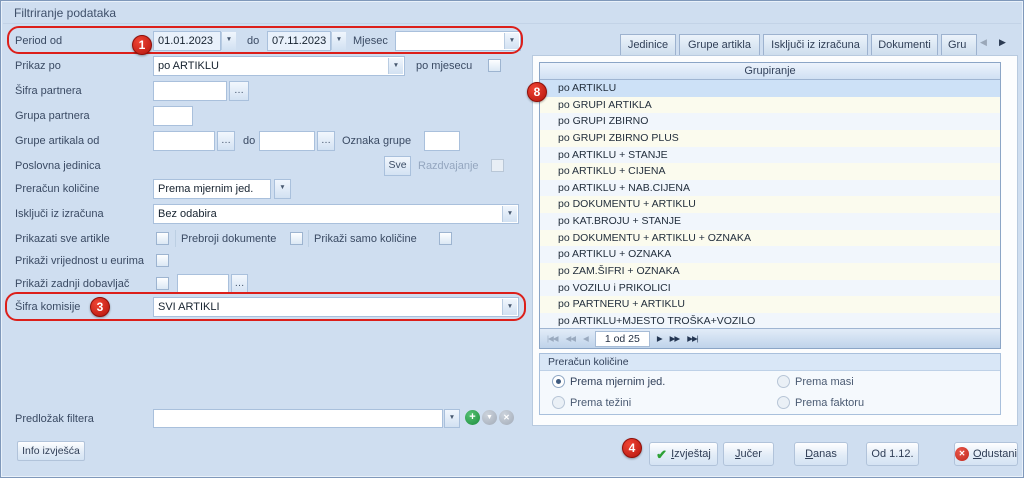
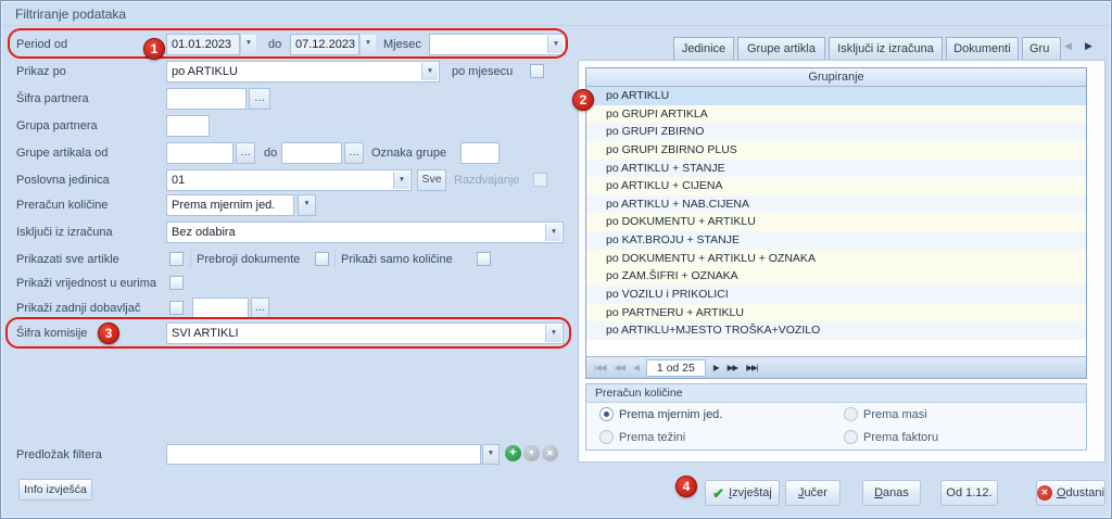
  Filtriranje podataka
  Period od
  01.01.2023
  do
- 07.11.2023
+ 07.12.2023
  Mjesec
  1
  Prikaz po
  po ARTIKLU
  po mjesecu
  Šifra partnera
  …
  Grupa partnera
  Grupe artikala od
  …
  do
  …
  Oznaka grupe
  Poslovna jedinica
+ 01
  Sve
  Razdvajanje
  Preračun količine
  Prema mjernim jed.
  Isključi iz izračuna
  Bez odabira
  Prikazati sve artikle
  Prebroji dokumente
  Prikaži samo količine
  Prikaži vrijednost u eurima
  Prikaži zadnji dobavljač
  …
  Šifra komisije
  SVI ARTIKLI
  3
  Predložak filtera
  +
  ✕
  Info izvješća
  Jedinice
  Grupe artikla
  Isključi iz izračuna
  Dokumenti
  Gru
  ◀
  ▶
  Grupiranje
  po ARTIKLU
  po GRUPI ARTIKLA
  po GRUPI ZBIRNO
  po GRUPI ZBIRNO PLUS
  po ARTIKLU + STANJE
  po ARTIKLU + CIJENA
  po ARTIKLU + NAB.CIJENA
  po DOKUMENTU + ARTIKLU
  po KAT.BROJU + STANJE
  po DOKUMENTU + ARTIKLU + OZNAKA
- po ARTIKLU + OZNAKA
  po ZAM.ŠIFRI + OZNAKA
  po VOZILU i PRIKOLICI
  po PARTNERU + ARTIKLU
  po ARTIKLU+MJESTO TROŠKA+VOZILO
  |◀◀
  ◀◀
  ◀
  1 od 25
  ▶
  ▶▶
  ▶▶|
- 8
+ 2
  Preračun količine
  Prema mjernim jed.
  Prema masi
  Prema težini
  Prema faktoru
  4
  ✔
  Izvještaj
  Jučer
  Danas
  Od 1.12.
  ✕
  Odustani
